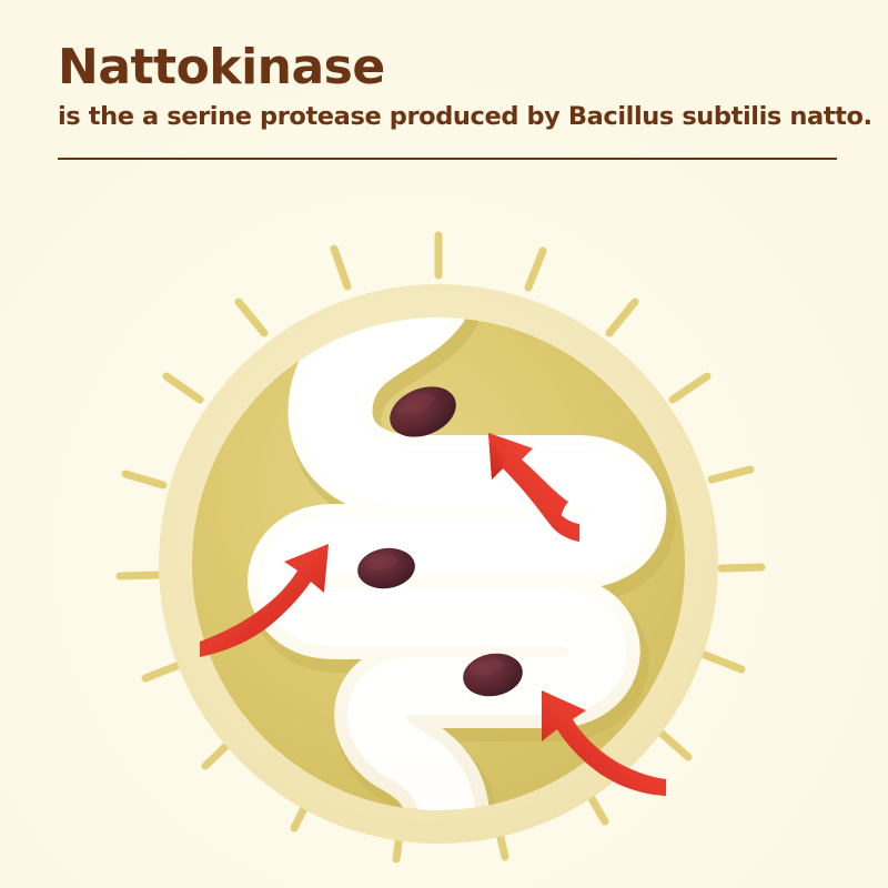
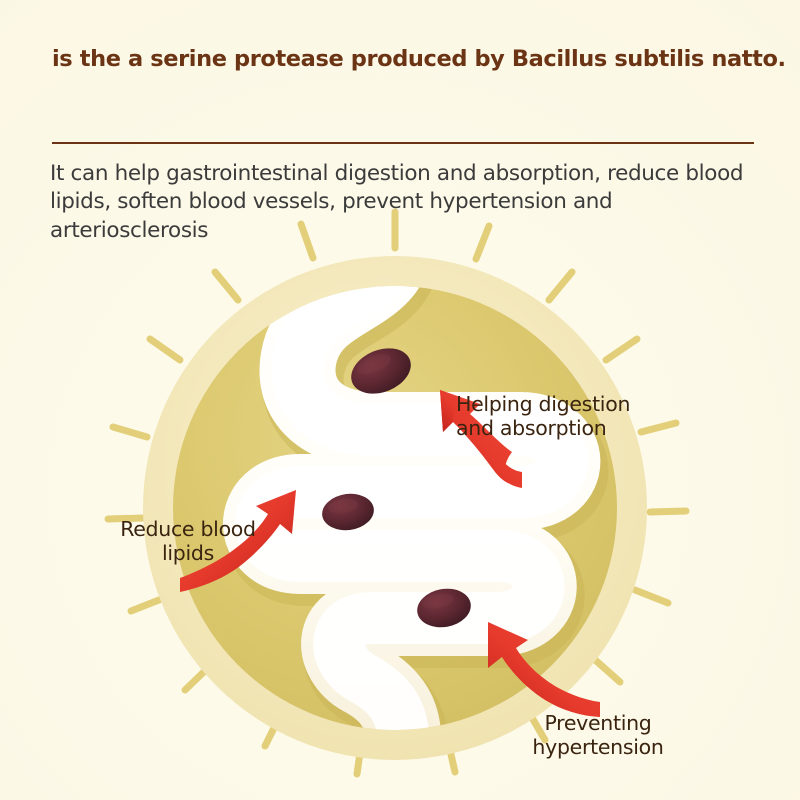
- Nattokinase
  is the a serine protease produced by Bacillus subtilis natt
+ It can help gastrointestinal digestion and absorption, reduce blood lipids, soften blood vessels, prevent hypertension and arteriosclerosis
+ Helping digestion
+ and absorption
+ Reduce blood
+ lipids
+ Preventing
+ hypertension
